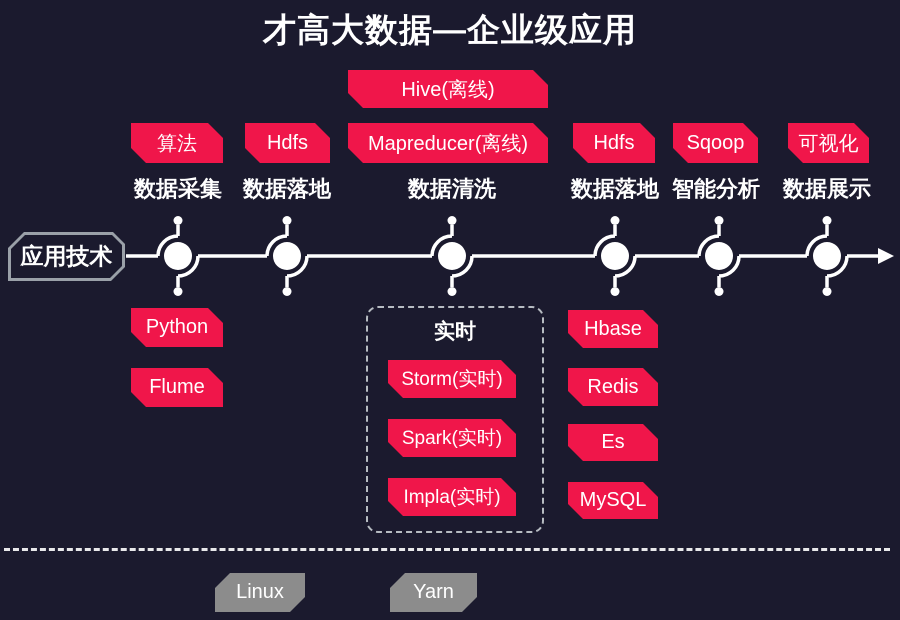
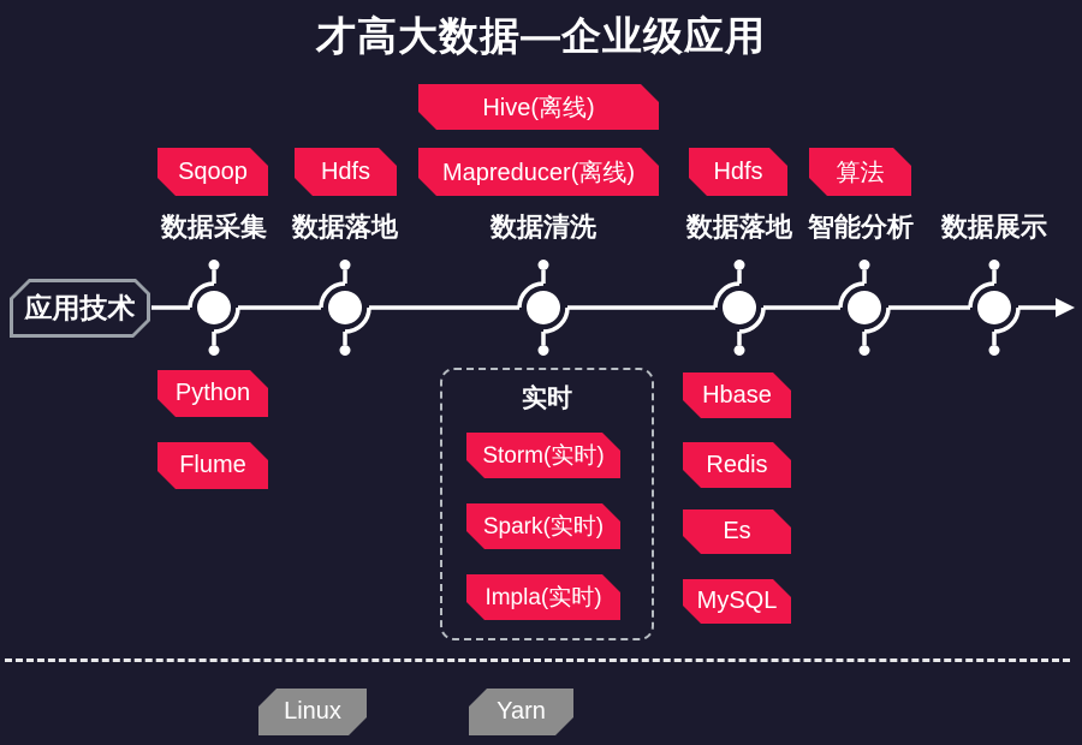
  才高大数据—企业级应用
  Hive(离线)
- 算法
+ Sqoop
  Hdfs
  Mapreducer(离线)
  Hdfs
- Sqoop
+ 算法
- 可视化
  数据采集
  数据落地
  数据清洗
  数据落地
  智能分析
  数据展示
  应用技术
  Python
  Flume
  实时
  Storm(实时)
  Spark(实时)
  Impla(实时)
  Hbase
  Redis
  Es
  MySQL
  Linux
  Yarn
